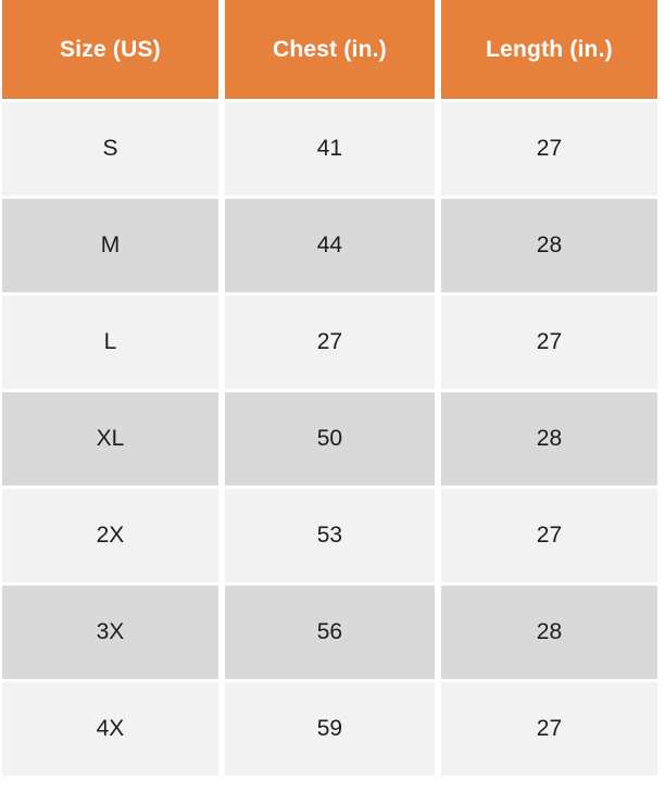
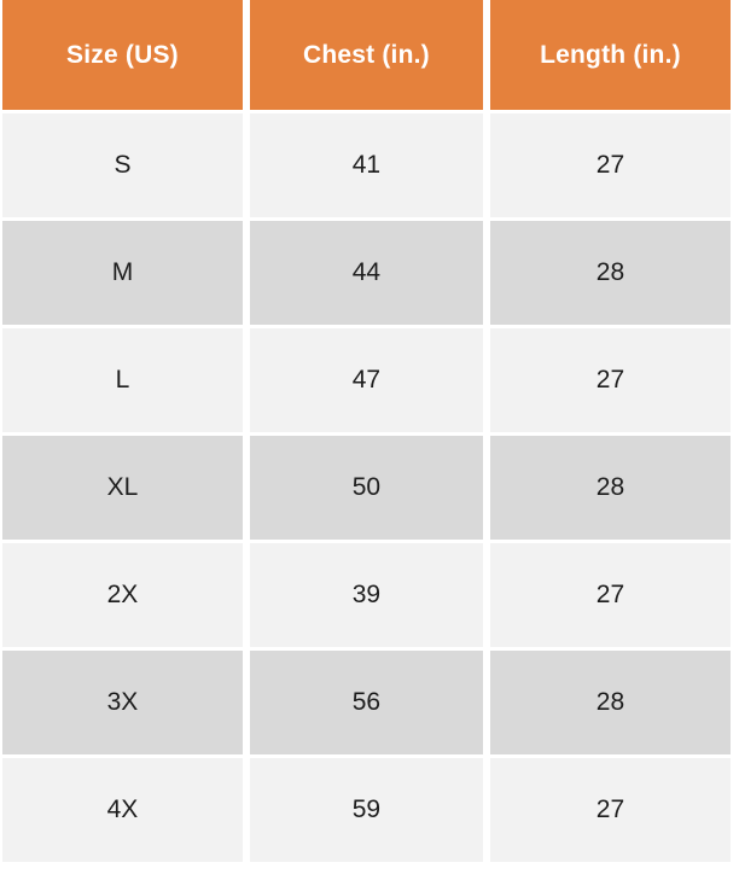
  Size (US)	Chest (in.)	Length (in.)
  S	41	27
  M	44	28
- L	27	27
+ L	47	27
  XL	50	28
- 2X	53	27
+ 2X	39	27
  3X	56	28
  4X	59	27
